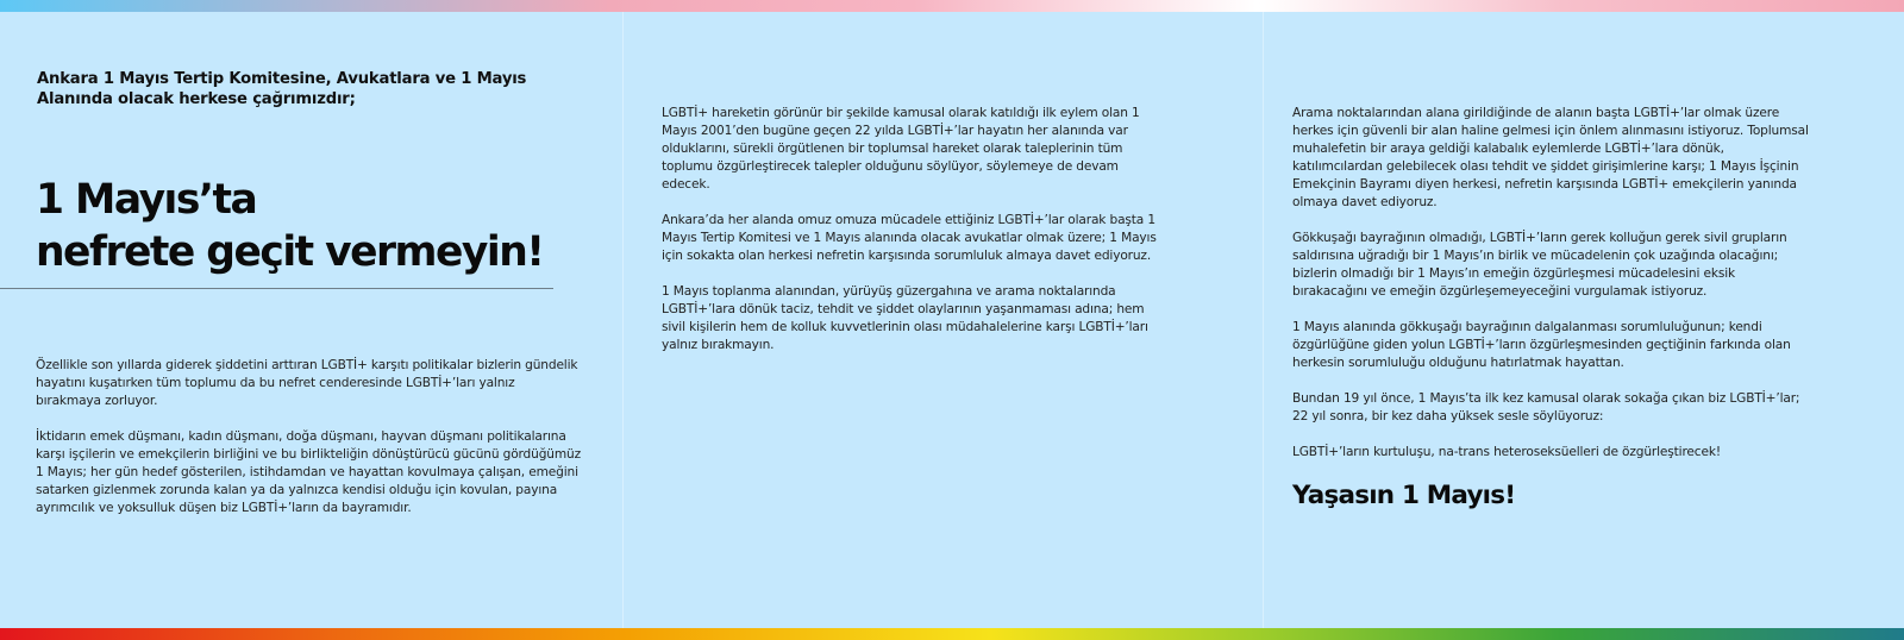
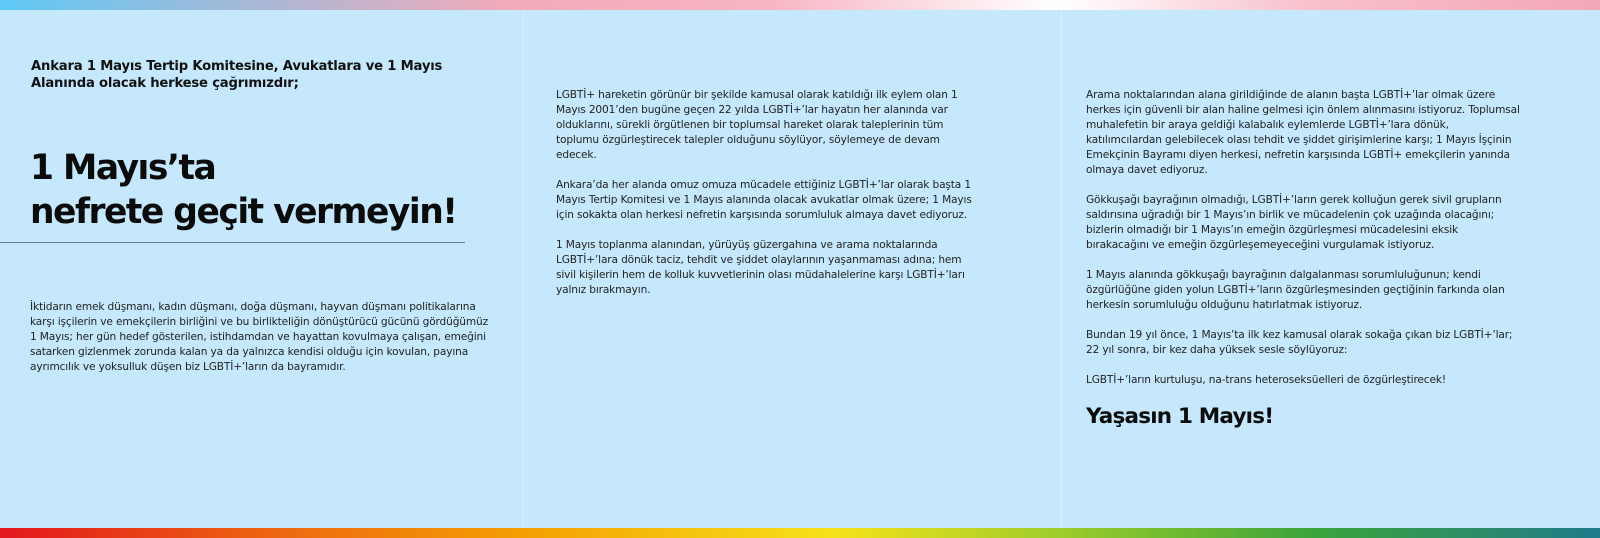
  Ankara 1 Mayıs Tertip Komitesine, Avukatlara ve 1 Mayıs Alanında olacak herkese çağrımızdır;
  1 Mayıs’ta
  nefrete geçit vermeyin!
- Özellikle son yıllarda giderek şiddetini arttıran LGBTİ+ karşıtı politikalar bizlerin gündelik hayatını kuşatırken tüm toplumu da bu nefret cenderesinde LGBTİ+’ları yalnız bırakmaya zorluyor.
  İktidarın emek düşmanı, kadın düşmanı, doğa düşmanı, hayvan düşmanı politikalarına karşı işçilerin ve emekçilerin birliğini ve bu birlikteliğin dönüştürücü gücünü gördüğümüz 1 Mayıs; her gün hedef gösterilen, istihdamdan ve hayattan kovulmaya çalışan, emeğini satarken gizlenmek zorunda kalan ya da yalnızca kendisi olduğu için kovulan, payına ayrımcılık ve yoksulluk düşen biz LGBTİ+’ların da bayramıdır.
  LGBTİ+ hareketin görünür bir şekilde kamusal olarak katıldığı ilk eylem olan 1 Mayıs 2001’den bugüne geçen 22 yılda LGBTİ+’lar hayatın her alanında var olduklarını, sürekli örgütlenen bir toplumsal hareket olarak taleplerinin tüm toplumu özgürleştirecek talepler olduğunu söylüyor, söylemeye de devam edecek.
  Ankara’da her alanda omuz omuza mücadele ettiğiniz LGBTİ+’lar olarak başta 1 Mayıs Tertip Komitesi ve 1 Mayıs alanında olacak avukatlar olmak üzere; 1 Mayıs için sokakta olan herkesi nefretin karşısında sorumluluk almaya davet ediyoruz.
  1 Mayıs toplanma alanından, yürüyüş güzergahına ve arama noktalarında LGBTİ+’lara dönük taciz, tehdit ve şiddet olaylarının yaşanmaması adına; hem sivil kişilerin hem de kolluk kuvvetlerinin olası müdahalelerine karşı LGBTİ+’ları yalnız bırakmayın.
  Arama noktalarından alana girildiğinde de alanın başta LGBTİ+’lar olmak üzere herkes için güvenli bir alan haline gelmesi için önlem alınmasını istiyoruz. Toplumsal muhalefetin bir araya geldiği kalabalık eylemlerde LGBTİ+’lara dönük, katılımcılardan gelebilecek olası tehdit ve şiddet girişimlerine karşı; 1 Mayıs İşçinin Emekçinin Bayramı diyen herkesi, nefretin karşısında LGBTİ+ emekçilerin yanında olmaya davet ediyoruz.
  Gökkuşağı bayrağının olmadığı, LGBTİ+’ların gerek kolluğun gerek sivil grupların saldırısına uğradığı bir 1 Mayıs’ın birlik ve mücadelenin çok uzağında olacağını; bizlerin olmadığı bir 1 Mayıs’ın emeğin özgürleşmesi mücadelesini eksik bırakacağını ve emeğin özgürleşemeyeceğini vurgulamak istiyoruz.
- 1 Mayıs alanında gökkuşağı bayrağının dalgalanması sorumluluğunun; kendi özgürlüğüne giden yolun LGBTİ+’ların özgürleşmesinden geçtiğinin farkında olan herkesin sorumluluğu olduğunu hatırlatmak hayattan.
+ 1 Mayıs alanında gökkuşağı bayrağının dalgalanması sorumluluğunun; kendi özgürlüğüne giden yolun LGBTİ+’ların özgürleşmesinden geçtiğinin farkında olan herkesin sorumluluğu olduğunu hatırlatmak istiyoruz.
  Bundan 19 yıl önce, 1 Mayıs’ta ilk kez kamusal olarak sokağa çıkan biz LGBTİ+’lar; 22 yıl sonra, bir kez daha yüksek sesle söylüyoruz:
  LGBTİ+’ların kurtuluşu, na-trans heteroseksüelleri de özgürleştirecek!
  Yaşasın 1 Mayıs!
